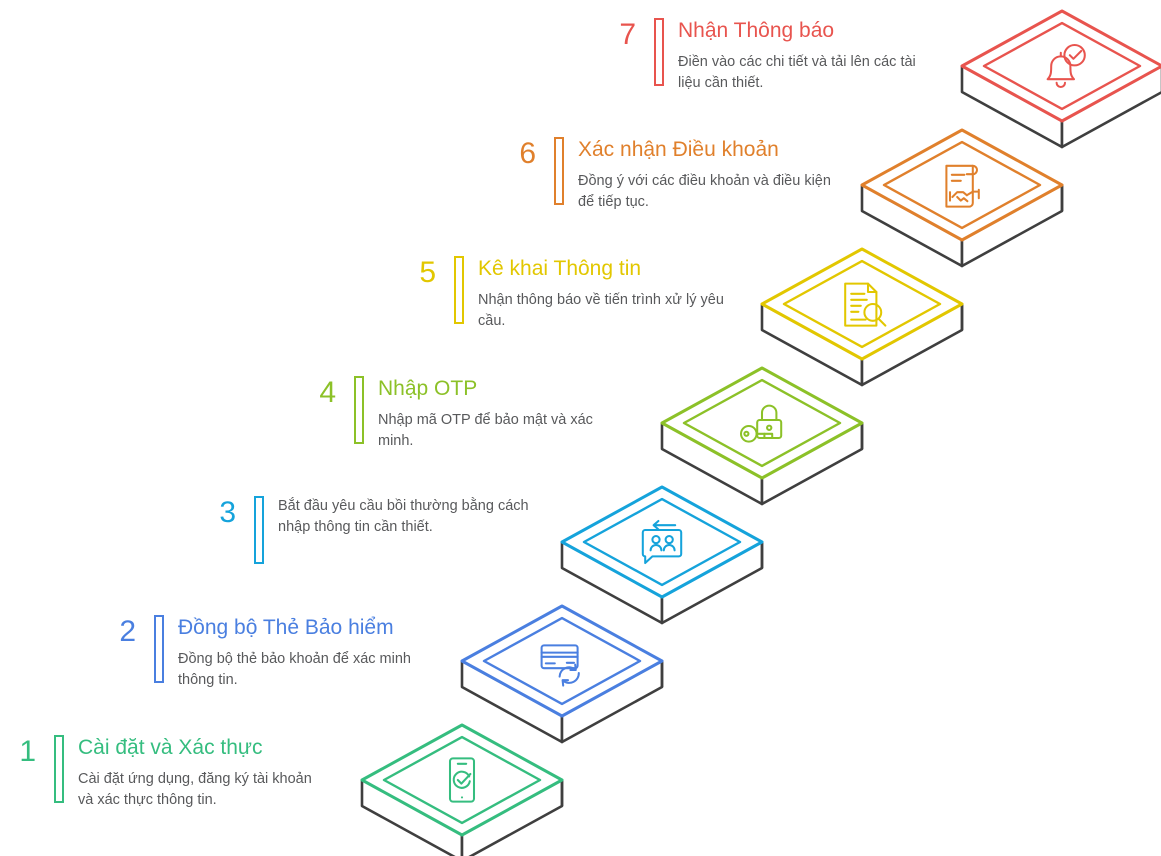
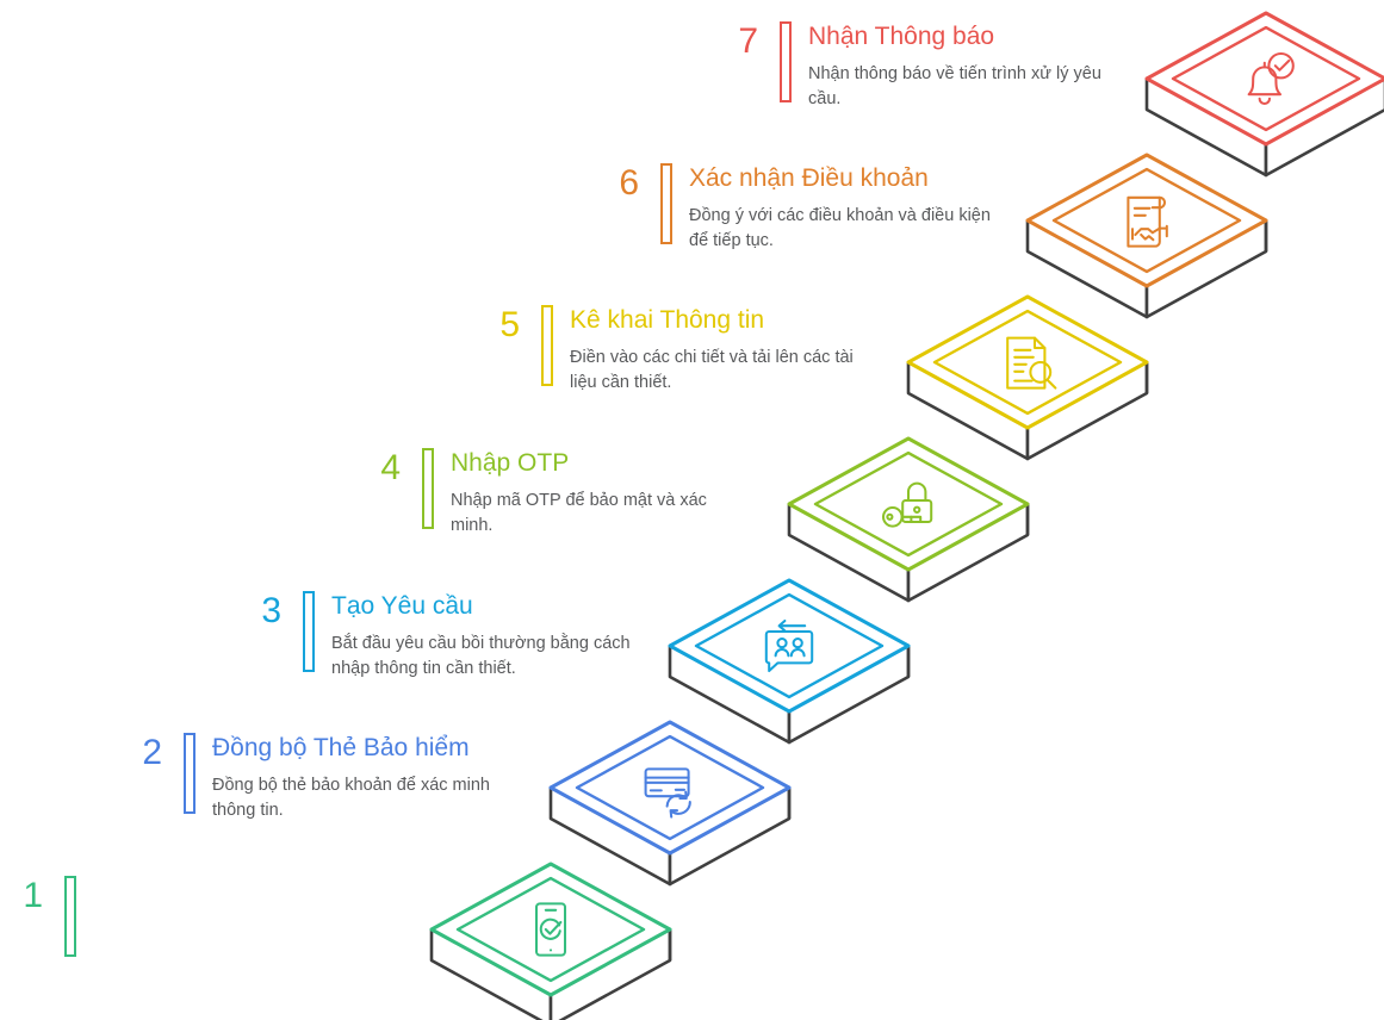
  7
  Nhận Thông báo
- Điền vào các chi tiết và tải lên các tài liệu cần thiết.
+ Nhận thông báo về tiến trình xử lý yêu cầu.
  6
  Xác nhận Điều khoản
  Đồng ý với các điều khoản và điều kiện để tiếp tục.
  5
  Kê khai Thông tin
- Nhận thông báo về tiến trình xử lý yêu cầu.
+ Điền vào các chi tiết và tải lên các tài liệu cần thiết.
  4
  Nhập OTP
  Nhập mã OTP để bảo mật và xác minh.
  3
+ Tạo Yêu cầu
  Bắt đầu yêu cầu bồi thường bằng cách nhập thông tin cần thiết.
  2
  Đồng bộ Thẻ Bảo hiểm
  Đồng bộ thẻ bảo khoản để xác minh thông tin.
  1
- Cài đặt và Xác thực
- Cài đặt ứng dụng, đăng ký tài khoản và xác thực thông tin.
